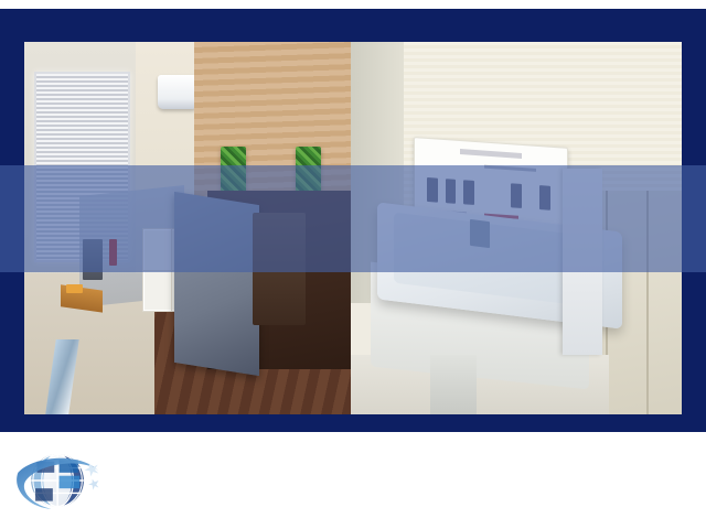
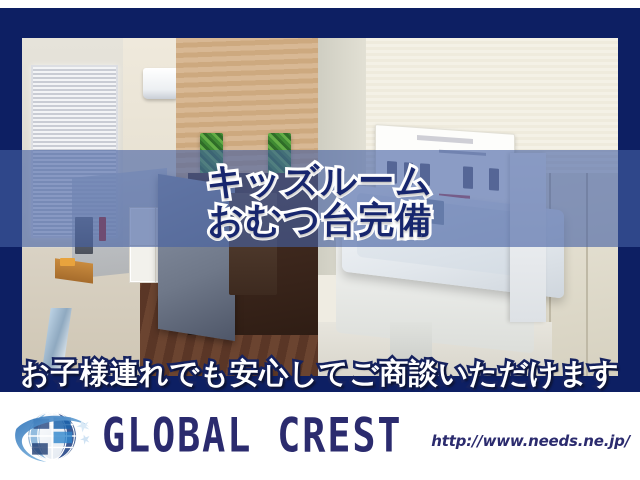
+ キッズルーム
+ おむつ台完備
+ お子様連れでも安心してご商談いただけます
+ GLOBAL CREST
+ http://www.needs.ne.jp/
